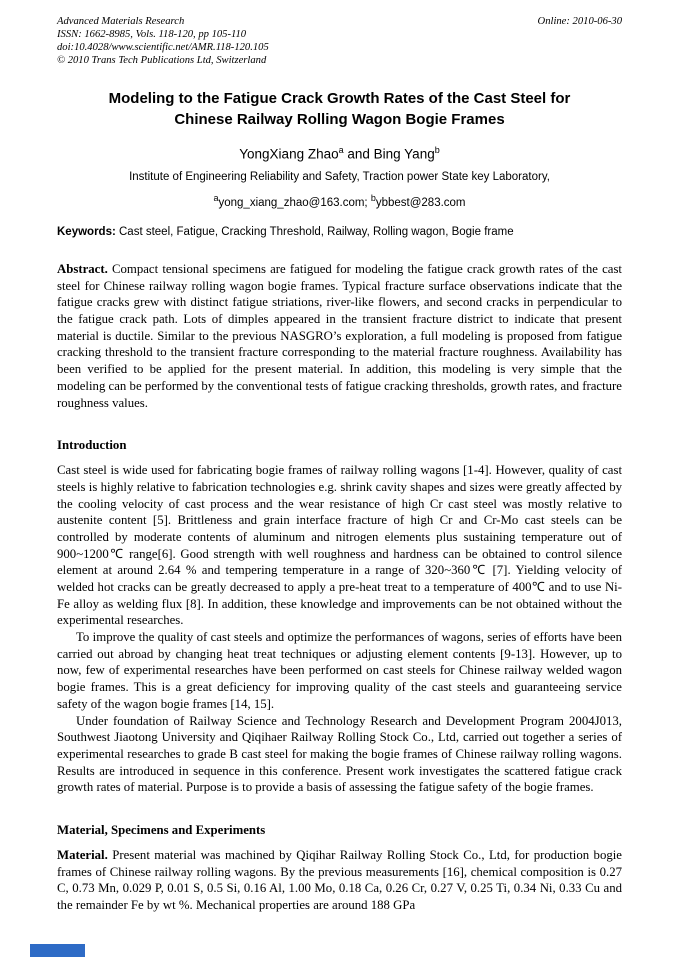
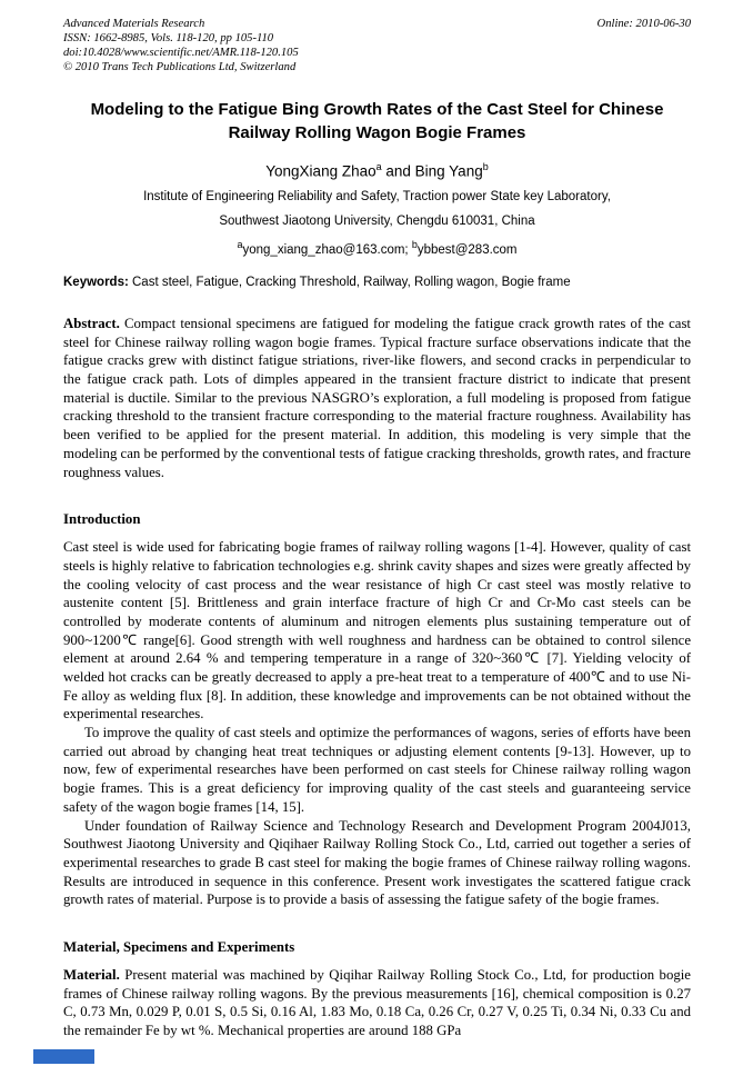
  Advanced Materials Research
  ISSN: 1662-8985, Vols. 118-120, pp 105-110
  doi:10.4028/www.scientific.net/AMR.118-120.105
  © 2010 Trans Tech Publications Ltd, Switzerland
  Online: 2010-06-30
- Modeling to the Fatigue Crack Growth Rates of the Cast Steel for Chinese Railway Rolling Wagon Bogie Frames
+ Modeling to the Fatigue Bing Growth Rates of the Cast Steel for Chinese Railway Rolling Wagon Bogie Frames
  YongXiang Zhaoa and Bing Yangb
  Institute of Engineering Reliability and Safety, Traction power State key Laboratory,
+ Southwest Jiaotong University, Chengdu 610031, China
  ayong_xiang_zhao@163.com; bybbest@283.com
  Keywords: Cast steel, Fatigue, Cracking Threshold, Railway, Rolling wagon, Bogie frame
  Abstract. Compact tensional specimens are fatigued for modeling the fatigue crack growth rates of the cast steel for Chinese railway rolling wagon bogie frames. Typical fracture surface observations indicate that the fatigue cracks grew with distinct fatigue striations, river-like flowers, and second cracks in perpendicular to the fatigue crack path. Lots of dimples appeared in the transient fracture district to indicate that present material is ductile. Similar to the previous NASGRO’s exploration, a full modeling is proposed from fatigue cracking threshold to the transient fracture corresponding to the material fracture roughness. Availability has been verified to be applied for the present material. In addition, this modeling is very simple that the modeling can be performed by the conventional tests of fatigue cracking thresholds, growth rates, and fracture roughness values.
  Introduction
  Cast steel is wide used for fabricating bogie frames of railway rolling wagons [1-4]. However, quality of cast steels is highly relative to fabrication technologies e.g. shrink cavity shapes and sizes were greatly affected by the cooling velocity of cast process and the wear resistance of high Cr cast steel was mostly relative to austenite content [5]. Brittleness and grain interface fracture of high Cr and Cr-Mo cast steels can be controlled by moderate contents of aluminum and nitrogen elements plus sustaining temperature out of 900~1200℃ range[6]. Good strength with well roughness and hardness can be obtained to control silence element at around 2.64 % and tempering temperature in a range of 320~360℃ [7]. Yielding velocity of welded hot cracks can be greatly decreased to apply a pre-heat treat to a temperature of 400℃ and to use Ni-Fe alloy as welding flux [8]. In addition, these knowledge and improvements can be not obtained without the experimental researches.
- To improve the quality of cast steels and optimize the performances of wagons, series of efforts have been carried out abroad by changing heat treat techniques or adjusting element contents [9-13]. However, up to now, few of experimental researches have been performed on cast steels for Chinese railway welded wagon bogie frames. This is a great deficiency for improving quality of the cast steels and guaranteeing service safety of the wagon bogie frames [14, 15].
+ To improve the quality of cast steels and optimize the performances of wagons, series of efforts have been carried out abroad by changing heat treat techniques or adjusting element contents [9-13]. However, up to now, few of experimental researches have been performed on cast steels for Chinese railway rolling wagon bogie frames. This is a great deficiency for improving quality of the cast steels and guaranteeing service safety of the wagon bogie frames [14, 15].
  Under foundation of Railway Science and Technology Research and Development Program 2004J013, Southwest Jiaotong University and Qiqihaer Railway Rolling Stock Co., Ltd, carried out together a series of experimental researches to grade B cast steel for making the bogie frames of Chinese railway rolling wagons. Results are introduced in sequence in this conference. Present work investigates the scattered fatigue crack growth rates of material. Purpose is to provide a basis of assessing the fatigue safety of the bogie frames.
  Material, Specimens and Experiments
- Material. Present material was machined by Qiqihar Railway Rolling Stock Co., Ltd, for production bogie frames of Chinese railway rolling wagons. By the previous measurements [16], chemical composition is 0.27 C, 0.73 Mn, 0.029 P, 0.01 S, 0.5 Si, 0.16 Al, 1.00 Mo, 0.18 Ca, 0.26 Cr, 0.27 V, 0.25 Ti, 0.34 Ni, 0.33 Cu and the remainder Fe by wt %. Mechanical properties are around 188 GPa
+ Material. Present material was machined by Qiqihar Railway Rolling Stock Co., Ltd, for production bogie frames of Chinese railway rolling wagons. By the previous measurements [16], chemical composition is 0.27 C, 0.73 Mn, 0.029 P, 0.01 S, 0.5 Si, 0.16 Al, 1.83 Mo, 0.18 Ca, 0.26 Cr, 0.27 V, 0.25 Ti, 0.34 Ni, 0.33 Cu and the remainder Fe by wt %. Mechanical properties are around 188 GPa
